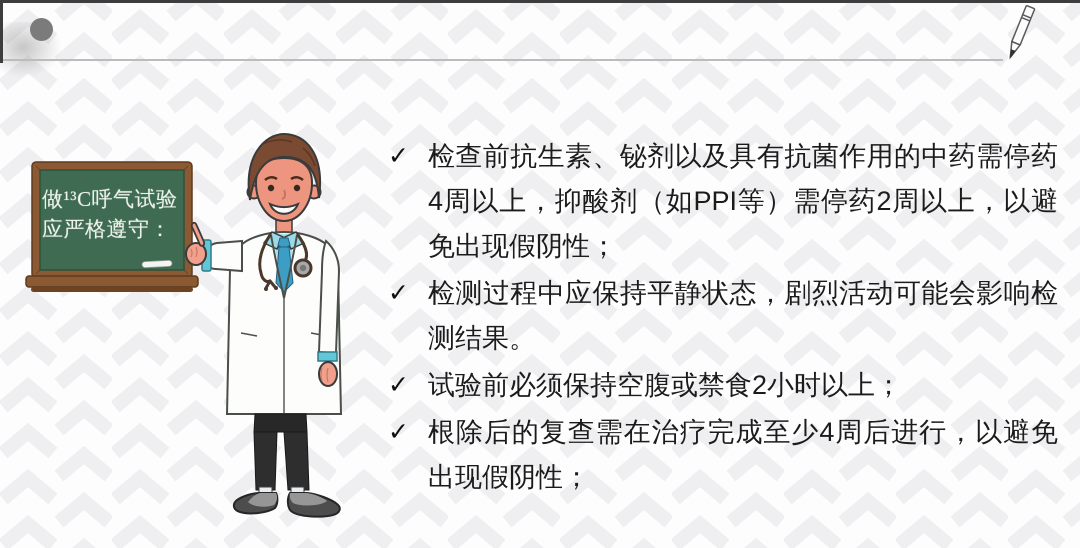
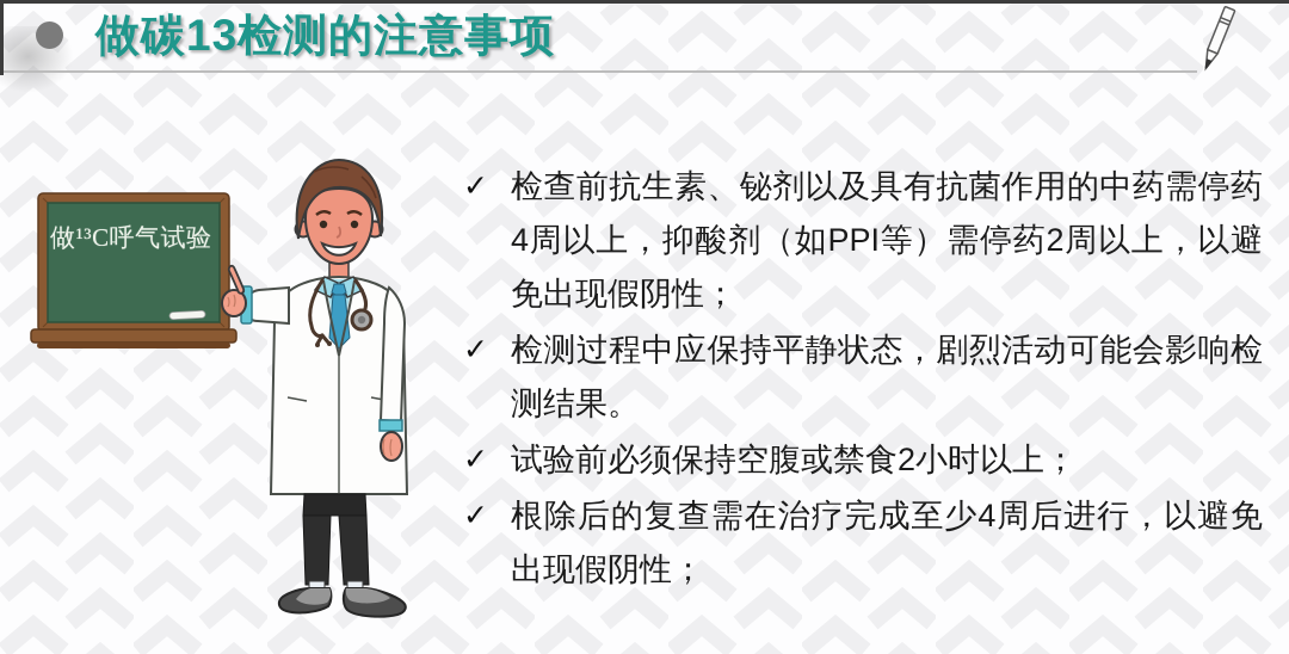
+ 做碳13检测的注意事项
  做¹³C呼气试验
- 应严格遵守：
  ✓
  检查前抗生素、铋剂以及具有抗菌作用的中药需停药4周以上，抑酸剂（如PPI等）需停药2周以上，以避免出现假阴性；
  ✓
  检测过程中应保持平静状态，剧烈活动可能会影响检测结果。
  ✓
  试验前必须保持空腹或禁食2小时以上；
  ✓
  根除后的复查需在治疗完成至少4周后进行，以避免出现假阴性；
